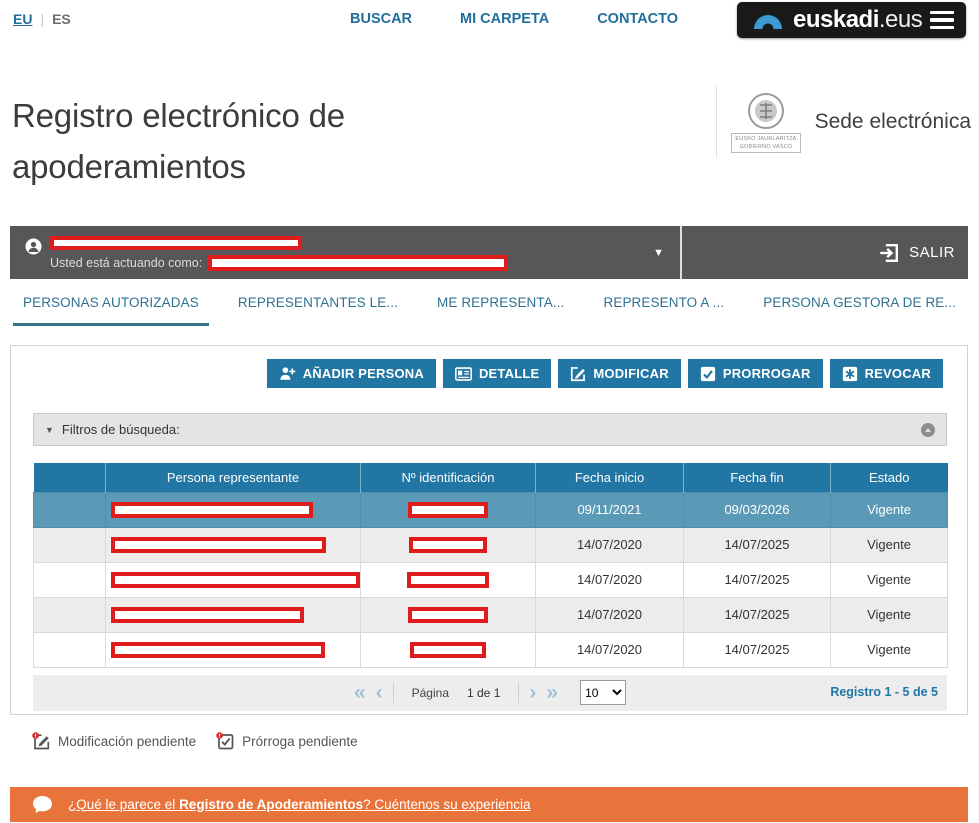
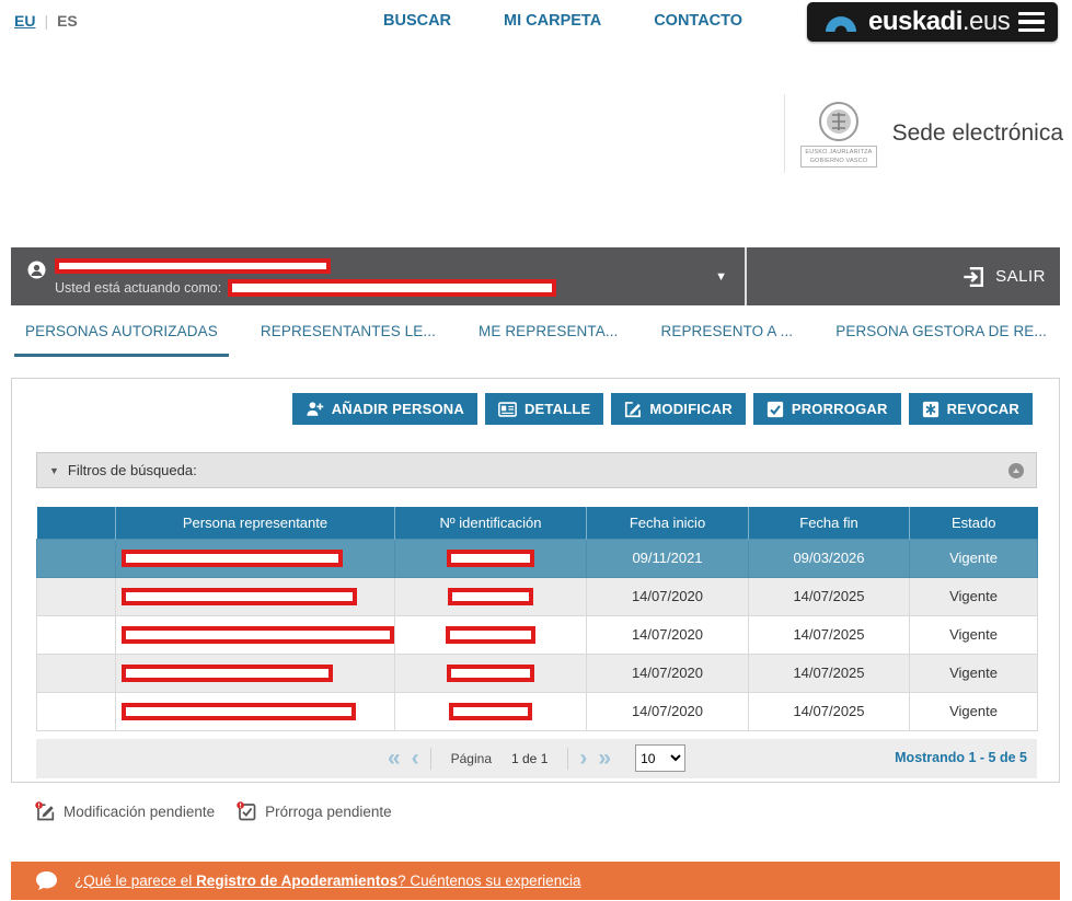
  EU
  |
  ES
  BUSCAR
  MI CARPETA
  CONTACTO
  euskadi
  .eus
- Registro electrónico de apoderamientos
  Sede electrónica
  Usted está actuando como:
  ▼
  SALIR
  PERSONAS AUTORIZADAS
  REPRESENTANTES LE...
  ME REPRESENTA...
  REPRESENTO A ...
  PERSONA GESTORA DE RE...
  AÑADIR PERSONA
  DETALLE
  MODIFICAR
  PRORROGAR
  REVOCAR
  ▼
  Filtros de búsqueda:
  	Persona representante	Nº identificación	Fecha inicio	Fecha fin	Estado
  			09/11/2021	09/03/2026	Vigente
  			14/07/2020	14/07/2025	Vigente
  			14/07/2020	14/07/2025	Vigente
  			14/07/2020	14/07/2025	Vigente
  			14/07/2020	14/07/2025	Vigente
  «
  ‹
  Página
  1 de 1
  ›
  »
  10
- Registro 1 - 5 de 5
+ Mostrando 1 - 5 de 5
  Modificación pendiente
  Prórroga pendiente
  ¿Qué le parece el Registro de Apoderamientos? Cuéntenos su experiencia
